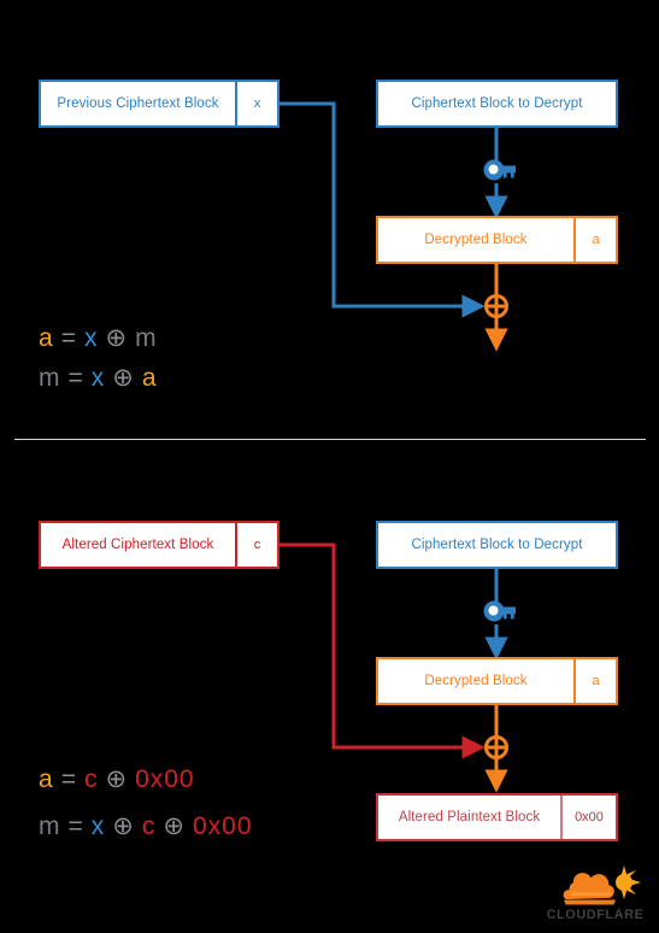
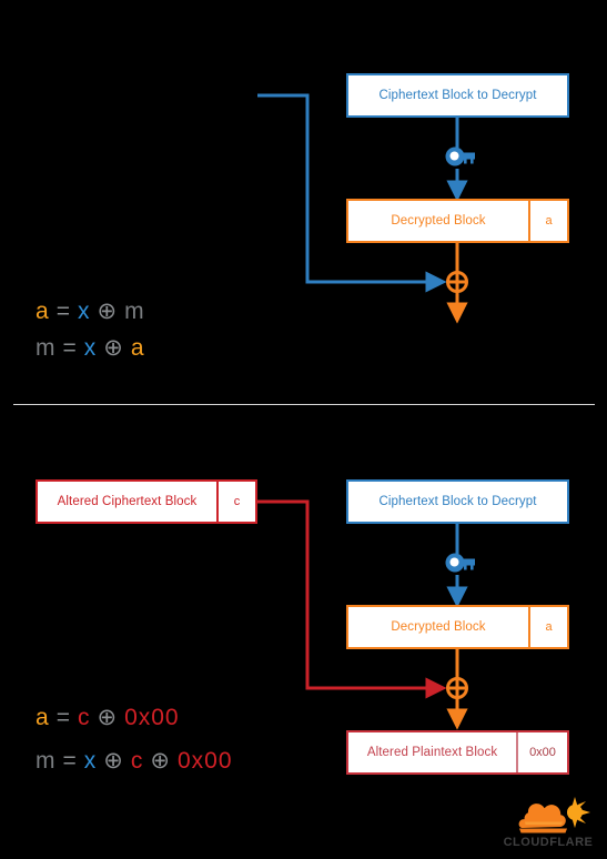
- Previous Ciphertext Block
- x
  Ciphertext Block to Decrypt
  Decrypted Block
  a
  a = x ⊕ m
  m = x ⊕ a
  Altered Ciphertext Block
  c
  Ciphertext Block to Decrypt
  Decrypted Block
  a
  Altered Plaintext Block
  0x00
  a = c ⊕ 0x00
  m = x ⊕ c ⊕ 0x00
  CLOUDFLARE
